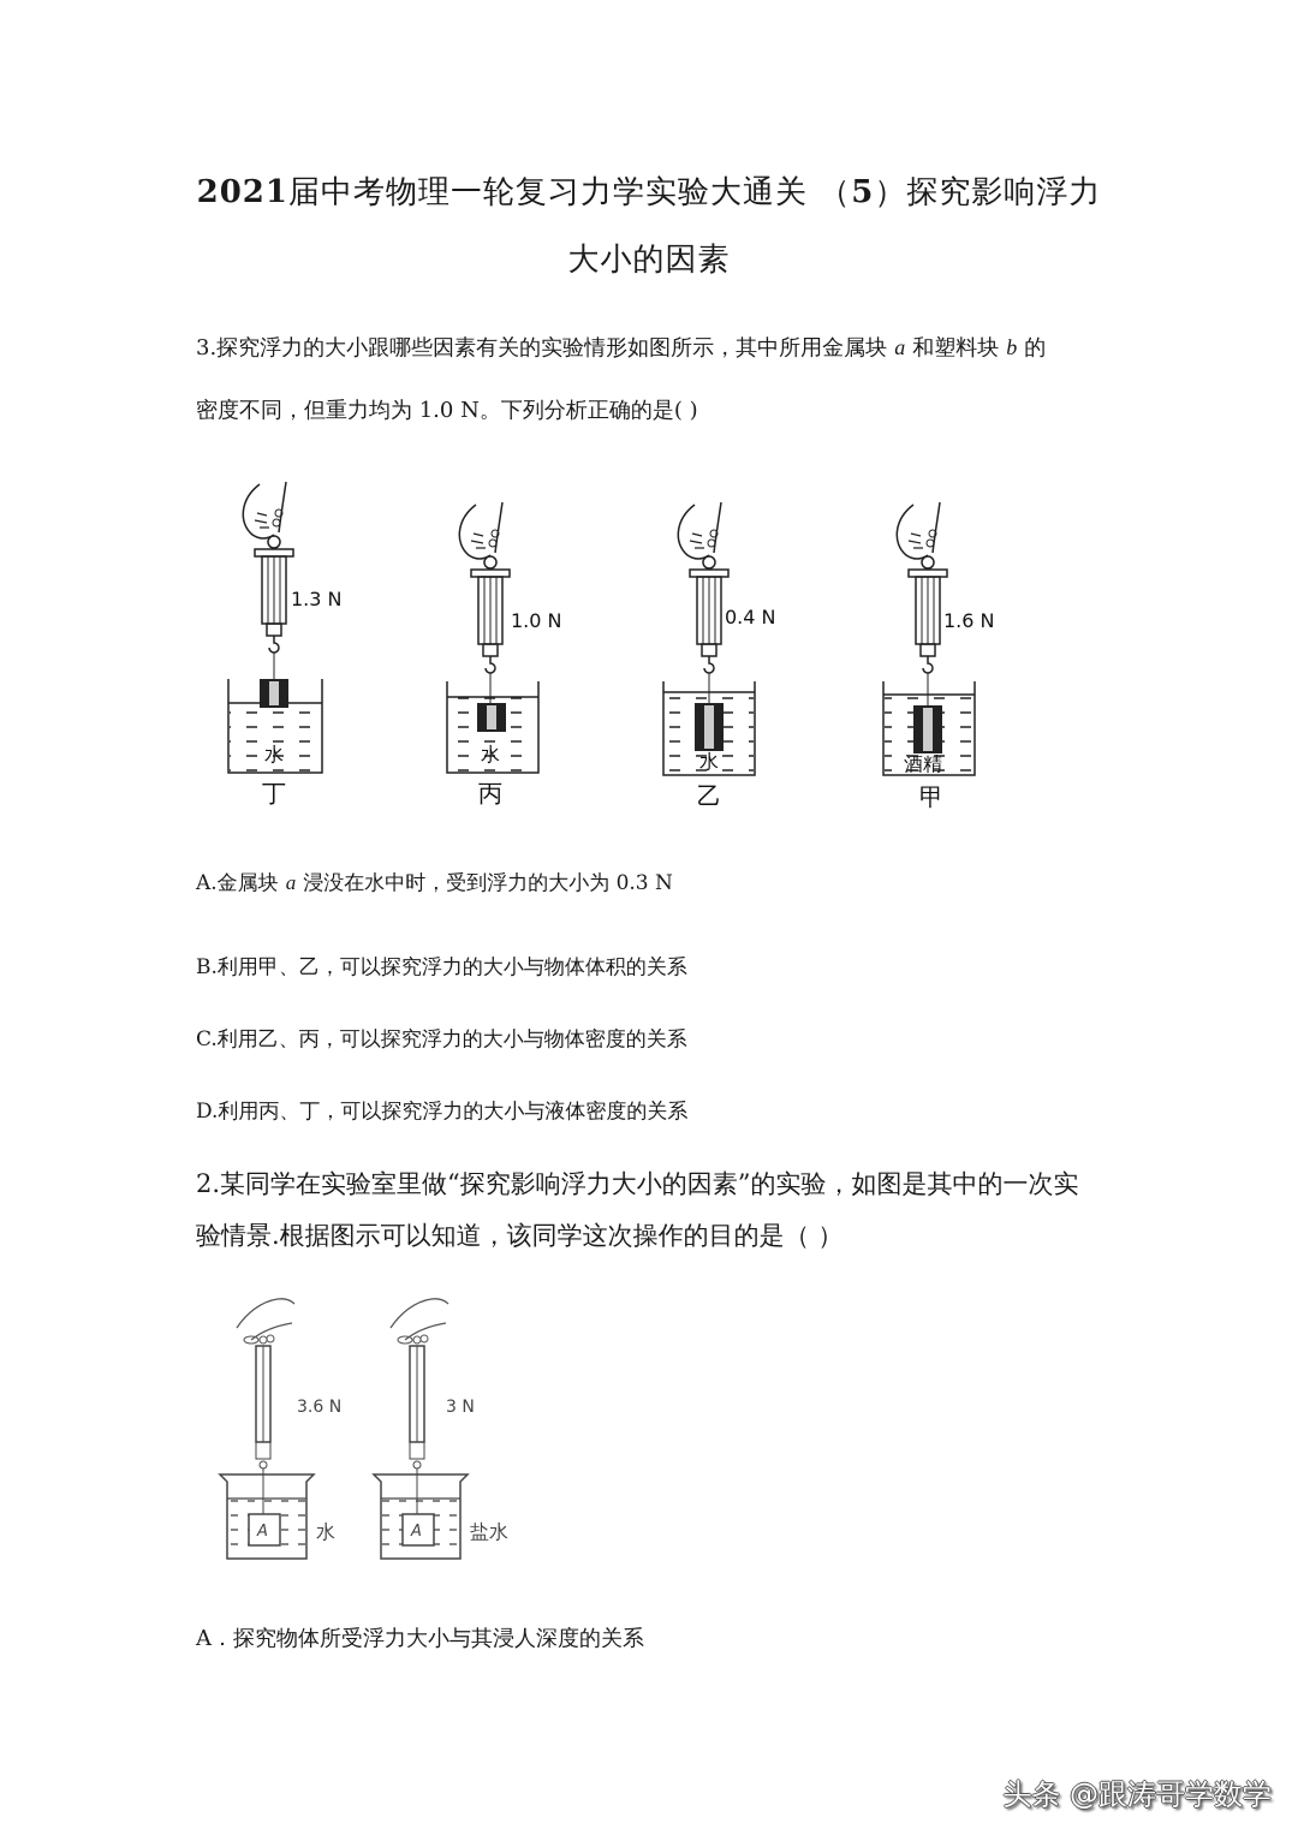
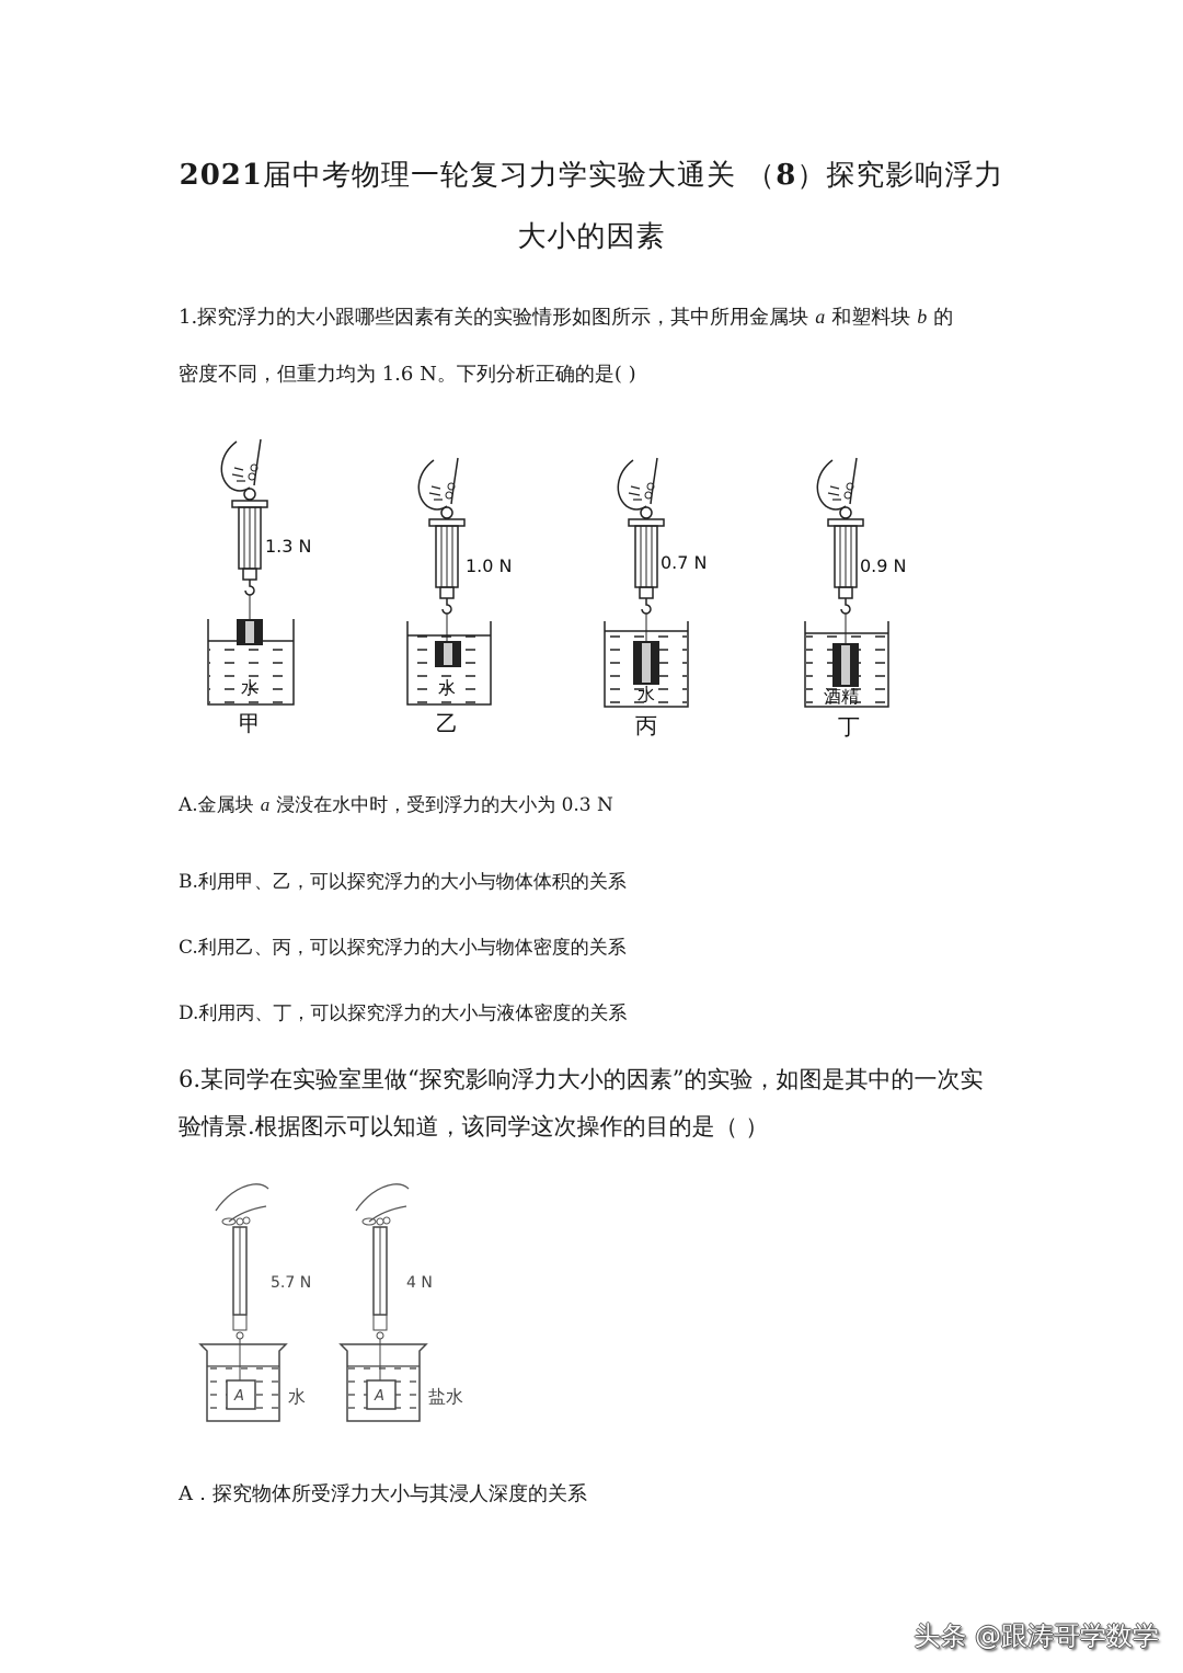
- 2021届中考物理一轮复习力学实验大通关 （5）探究影响浮力
+ 2021届中考物理一轮复习力学实验大通关 （8）探究影响浮力
  大小的因素
- 3.探究浮力的大小跟哪些因素有关的实验情形如图所示，其中所用金属块 a 和塑料块 b 的
+ 1.探究浮力的大小跟哪些因素有关的实验情形如图所示，其中所用金属块 a 和塑料块 b 的
- 密度不同，但重力均为 1.0 N。下列分析正确的是( )
+ 密度不同，但重力均为 1.6 N。下列分析正确的是( )
  1.3 N
  水
- 丁
+ 甲
  1.0 N
  水
- 丙
+ 乙
- 0.4 N
+ 0.7 N
  水
- 乙
+ 丙
- 1.6 N
+ 0.9 N
  酒精
- 甲
+ 丁
  A.金属块 a 浸没在水中时，受到浮力的大小为 0.3 N
  B.利用甲、乙，可以探究浮力的大小与物体体积的关系
  C.利用乙、丙，可以探究浮力的大小与物体密度的关系
  D.利用丙、丁，可以探究浮力的大小与液体密度的关系
- 2.某同学在实验室里做“探究影响浮力大小的因素”的实验，如图是其中的一次实
+ 6.某同学在实验室里做“探究影响浮力大小的因素”的实验，如图是其中的一次实
  验情景.根据图示可以知道，该同学这次操作的目的是（ ）
- 3.6 N
+ 5.7 N
  A
  水
- 3 N
+ 4 N
  A
  盐水
  A．探究物体所受浮力大小与其浸人深度的关系
  头条 @跟涛哥学数学
